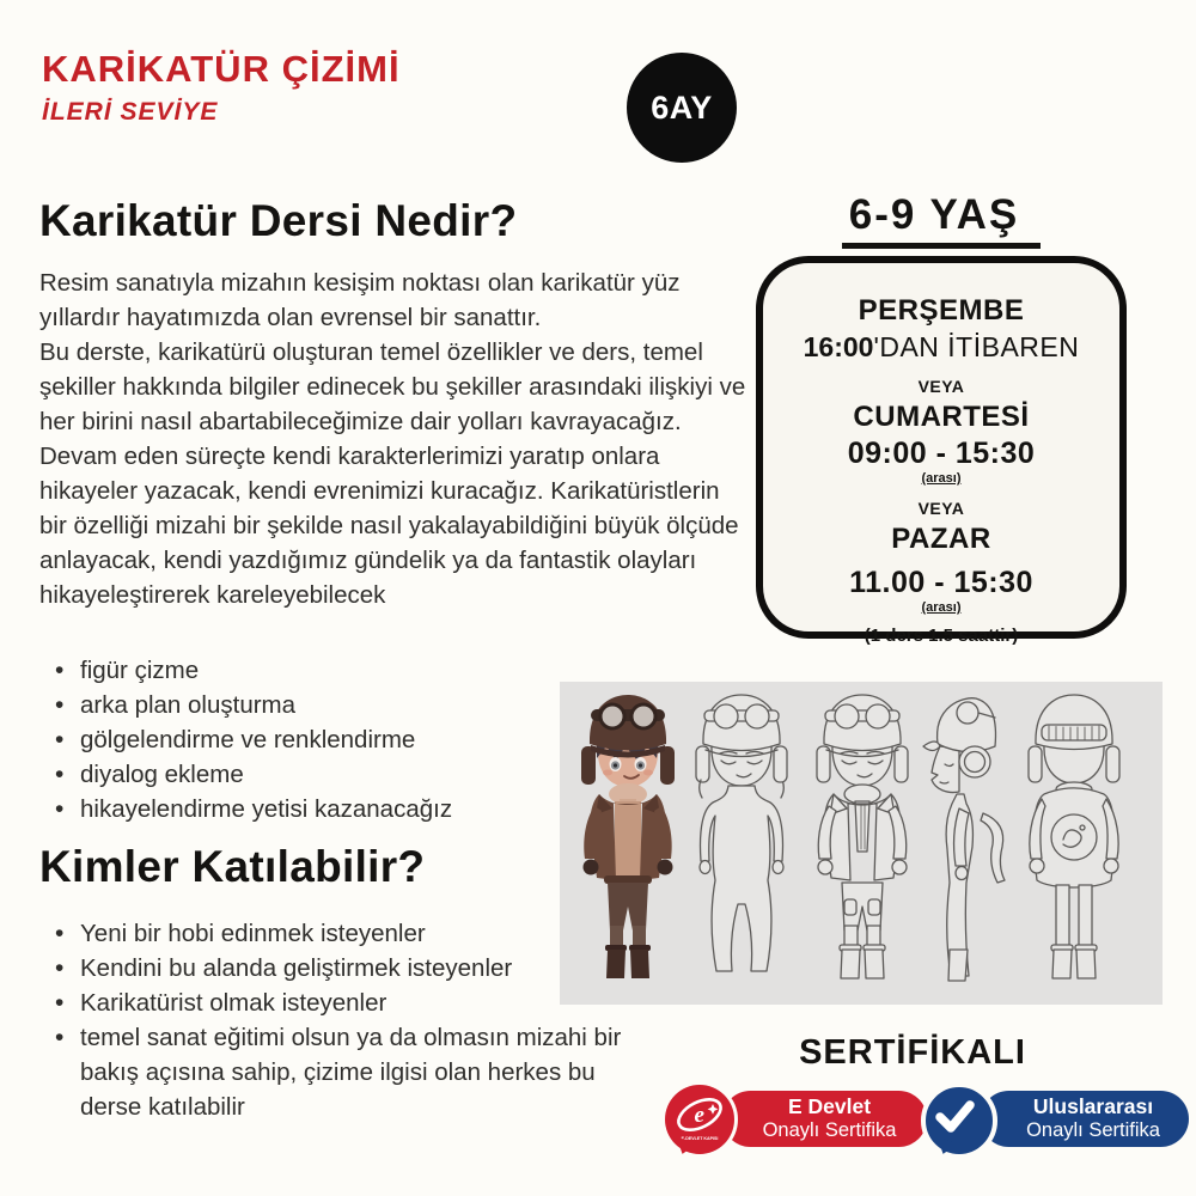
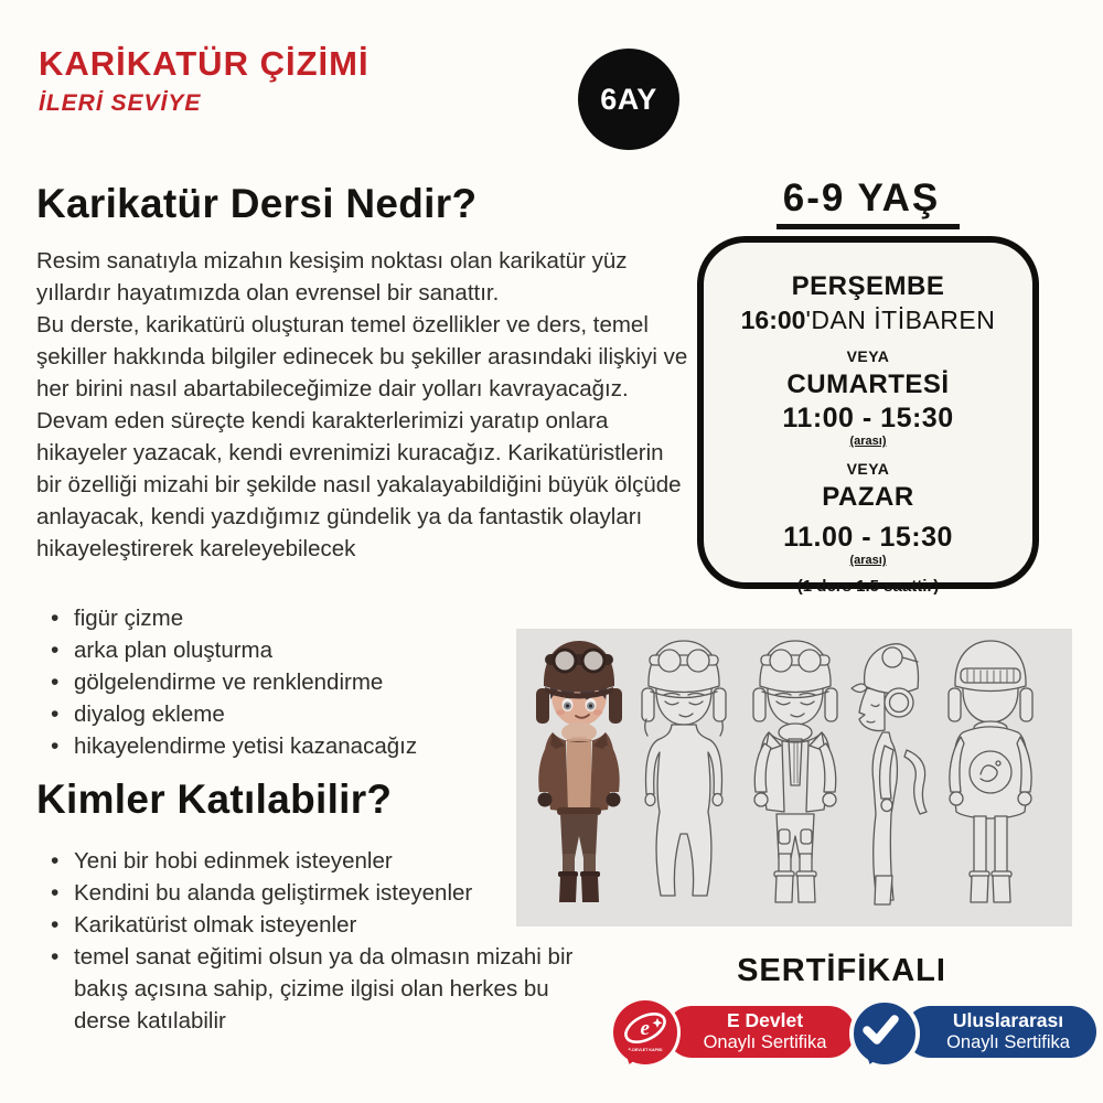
  KARİKATÜR ÇİZİMİ
  İLERİ SEVİYE
  6AY
  Karikatür Dersi Nedir?
  Resim sanatıyla mizahın kesişim noktası olan karikatür yüz yıllardır hayatımızda olan evrensel bir sanattır.
  Bu derste, karikatürü oluşturan temel özellikler ve ders, temel şekiller hakkında bilgiler edinecek bu şekiller arasındaki ilişkiyi ve her birini nasıl abartabileceğimize dair yolları kavrayacağız. Devam eden süreçte kendi karakterlerimizi yaratıp onlara hikayeler yazacak, kendi evrenimizi kuracağız. Karikatüristlerin bir özelliği mizahi bir şekilde nasıl yakalayabildiğini büyük ölçüde anlayacak, kendi yazdığımız gündelik ya da fantastik olayları hikayeleştirerek kareleyebilecek
  figür çizme
  arka plan oluşturma
  gölgelendirme ve renklendirme
  diyalog ekleme
  hikayelendirme yetisi kazanacağız
  Kimler Katılabilir?
  Yeni bir hobi edinmek isteyenler
  Kendini bu alanda geliştirmek isteyenler
  Karikatürist olmak isteyenler
  temel sanat eğitimi olsun ya da olmasın mizahi bir bakış açısına sahip, çizime ilgisi olan herkes bu derse katılabilir
  6-9 YAŞ
  PERŞEMBE
  16:00'DAN İTİBAREN
  VEYA
  CUMARTESİ
- 09:00 - 15:30
+ 11:00 - 15:30
  (arası)
  VEYA
  PAZAR
  11.00 - 15:30
  (arası)
  (1 ders 1.5 saattir)
  SERTİFİKALI
  E Devlet
  Onaylı Sertifika
  e
  Uluslararası
  Onaylı Sertifika
